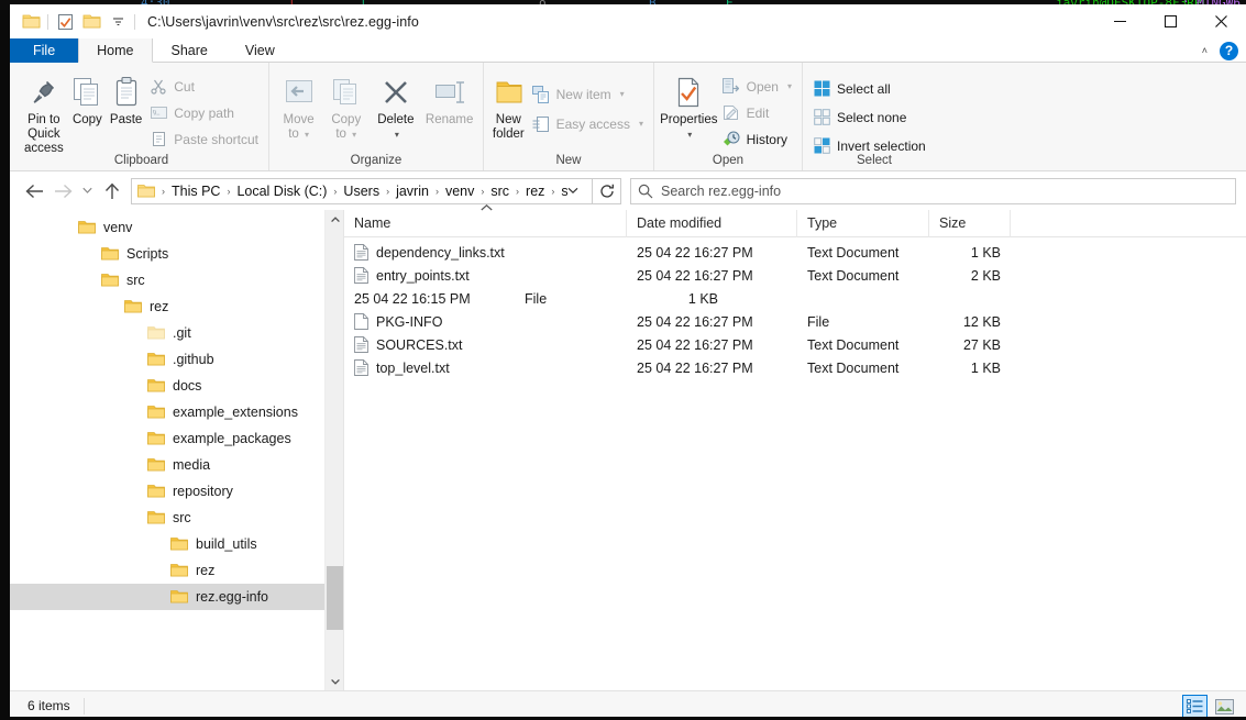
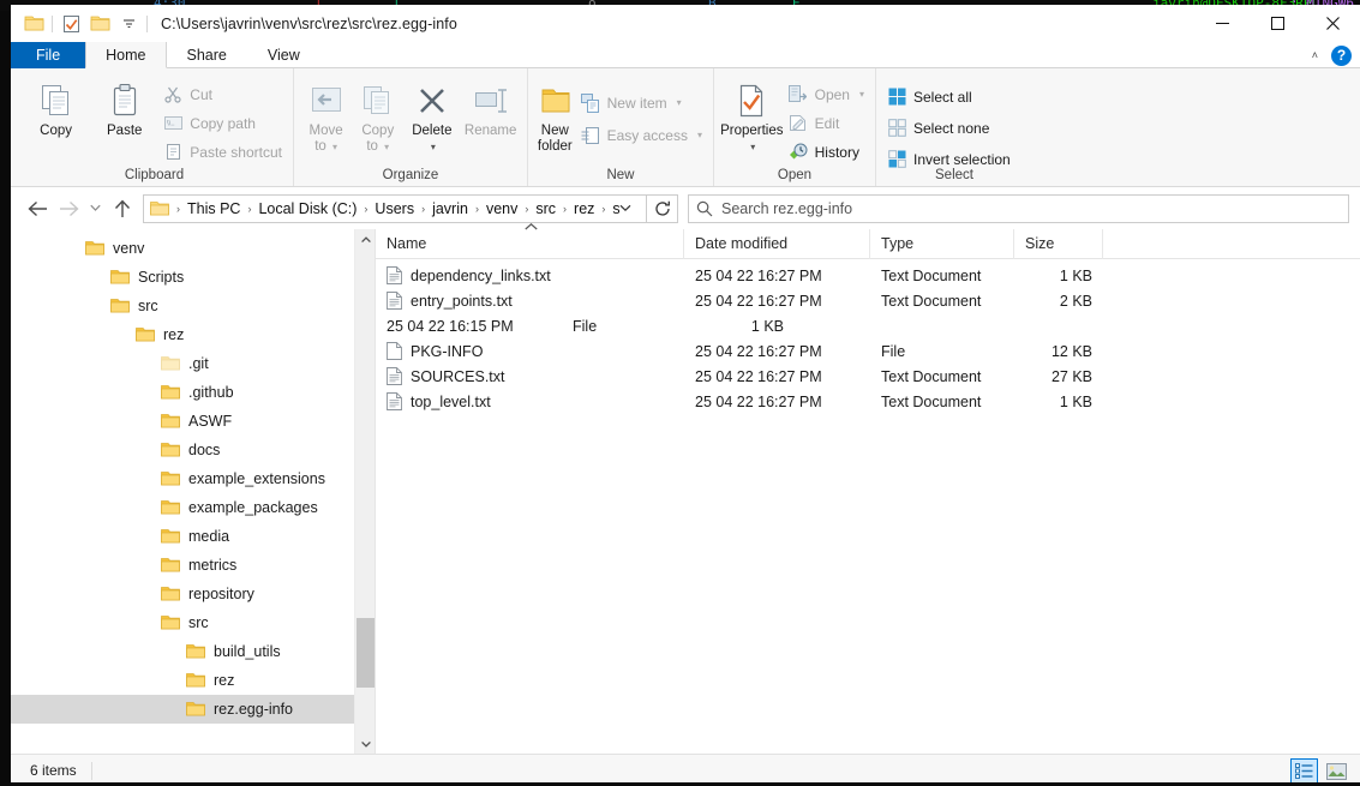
  4:30
  |
  |
  o
  B
  E
  javrin@DESKTOP-8F3RPL
  : MINGW6
  C:\Users\javrin\venv\src\rez\src\rez.egg-info
  File
  Home
  Share
  View
  ˄
  ?
- Pin to Quick
- access
  Copy
  Paste
  Cut
  Copy path
  Paste shortcut
  Clipboard
  Move
  to ▾
  Copy
  to ▾
  Delete
  ▾
  Rename
  Organize
  New
  folder
  New item
  ▾
  Easy access
  ▾
  New
  Properties
  ▾
  Open
  ▾
  Edit
  History
  Open
  Select all
  Select none
  Invert selection
  Select
  ›
  This PC
  ›
  Local Disk (C:)
  ›
  Users
  ›
  javrin
  ›
  venv
  ›
  src
  ›
  rez
  ›
  Search rez.egg-info
  venv
  Scripts
  src
  rez
  .git
  .github
+ ASWF
  docs
  example_extensions
  example_packages
  media
+ metrics
  repository
  src
  build_utils
  rez
  rez.egg-info
  Name
  Date modified
  Type
  Size
  dependency_links.txt
  25 04 22 16:27 PM
  Text Document
  1 KB
  entry_points.txt
  25 04 22 16:27 PM
  Text Document
  2 KB
  25 04 22 16:15 PM
  File
  1 KB
  PKG-INFO
  25 04 22 16:27 PM
  File
  12 KB
  SOURCES.txt
  25 04 22 16:27 PM
  Text Document
  27 KB
  top_level.txt
  25 04 22 16:27 PM
  Text Document
  1 KB
  6 items
